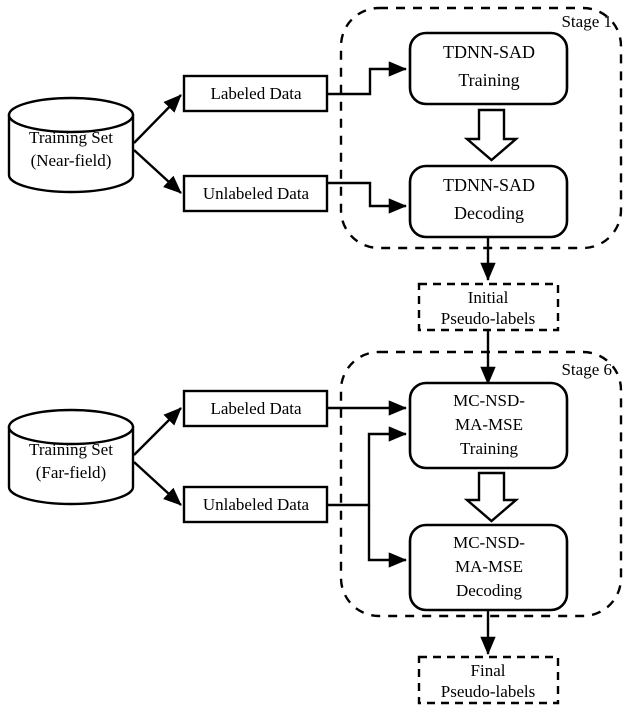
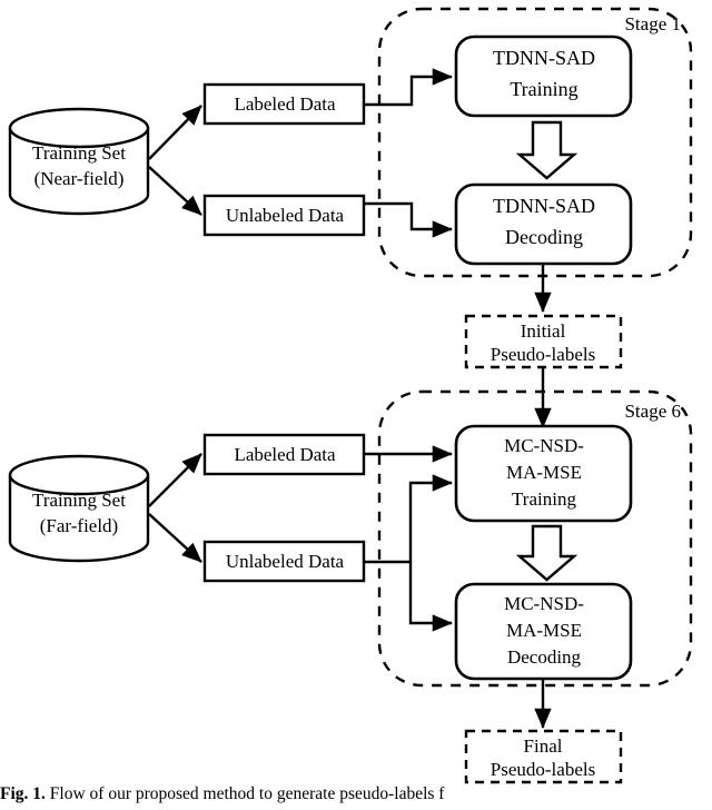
  Stage 1
  Training Set
  (Near-field)
  Labeled Data
  Unlabeled Data
  TDNN-SAD
  Training
  TDNN-SAD
  Decoding
  Initial
  Pseudo-labels
  Stage 6
  Training Set
  (Far-field)
  Labeled Data
  Unlabeled Data
  MC-NSD-
  MA-MSE
  Training
  MC-NSD-
  MA-MSE
  Decoding
  Final
  Pseudo-labels
+ Fig. 1. Flow of our proposed method to generate pseudo-labels f
